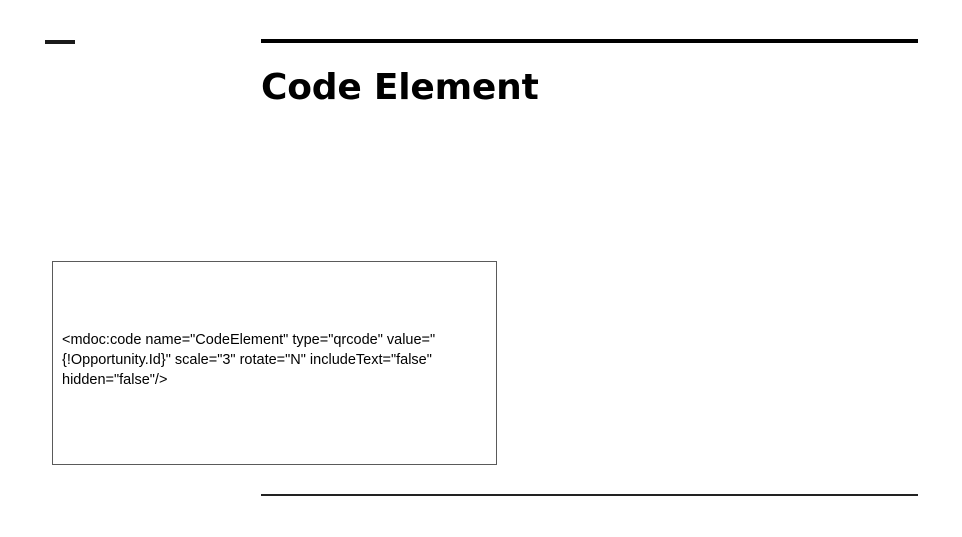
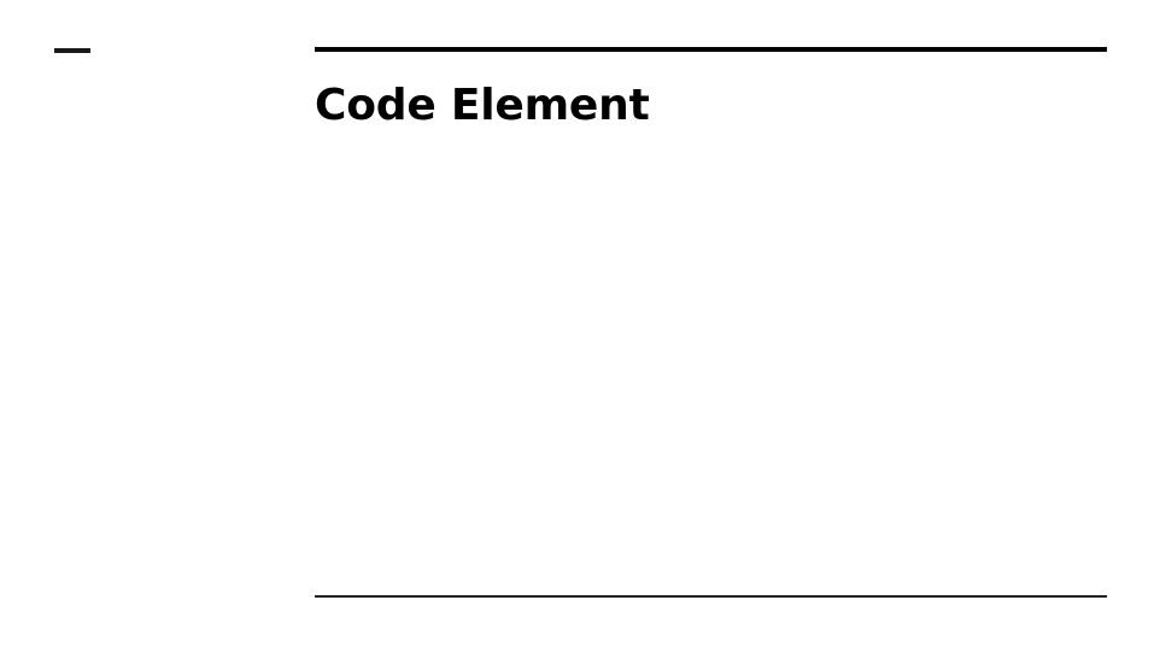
  Code Element
- <mdoc:code name="CodeElement" type="qrcode" value="{!Opportunity.Id}" scale="3" rotate="N" includeText="false" hidden="false"/>
